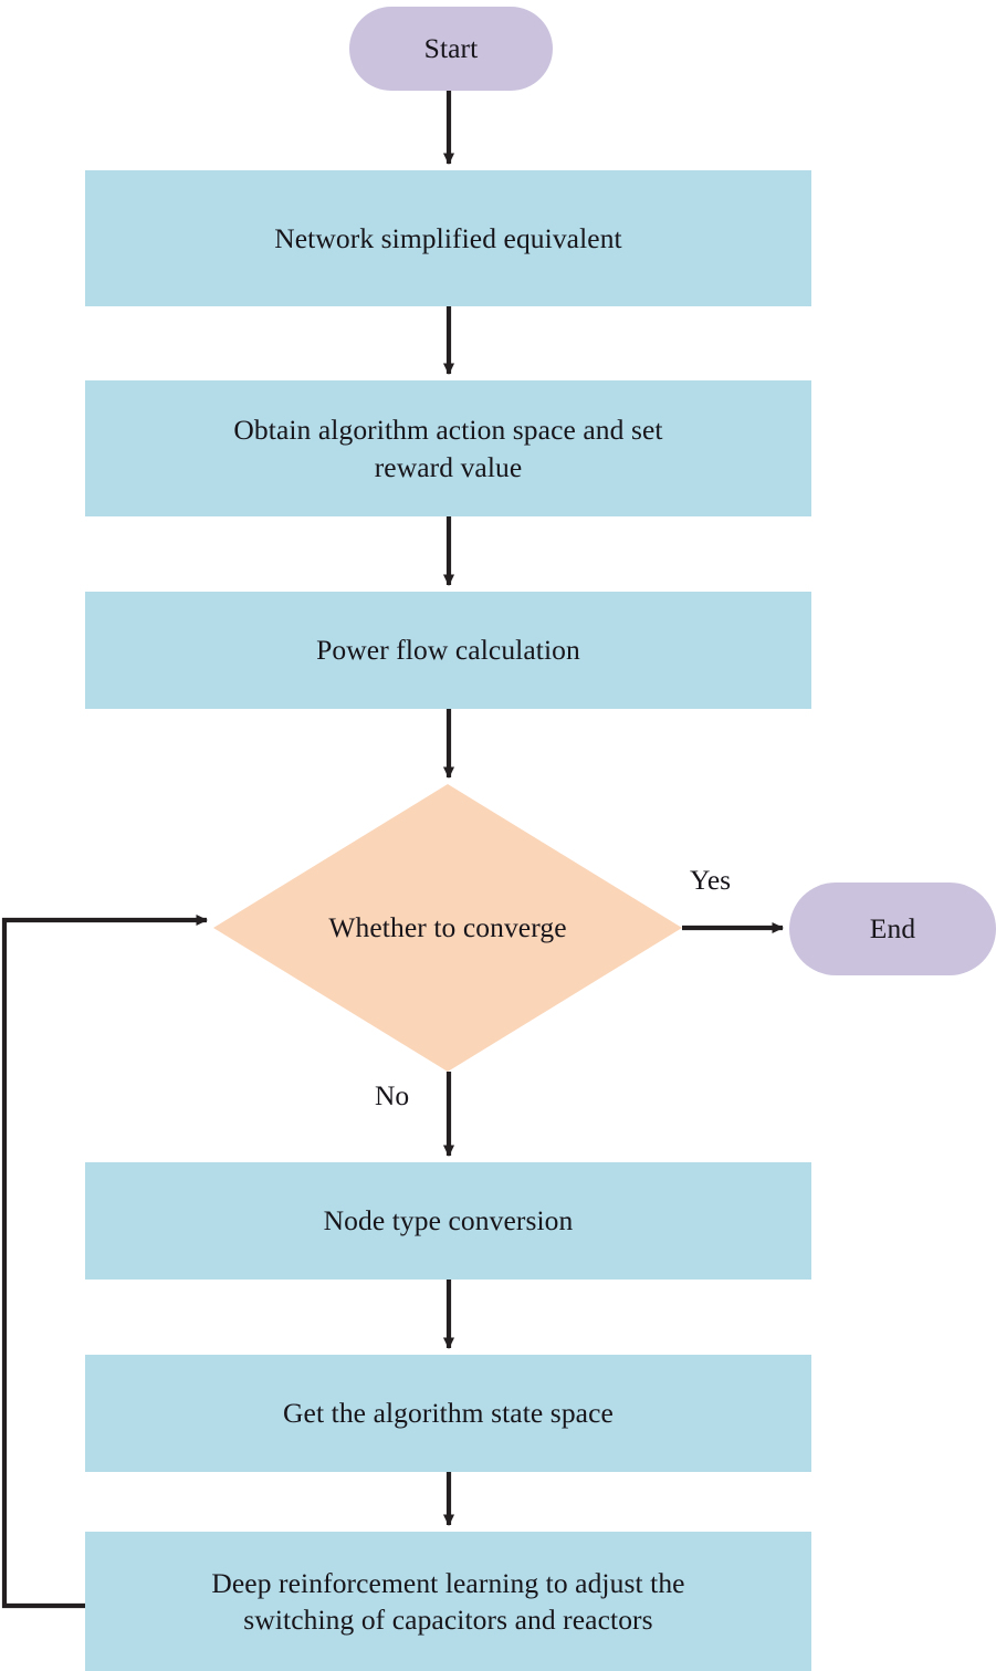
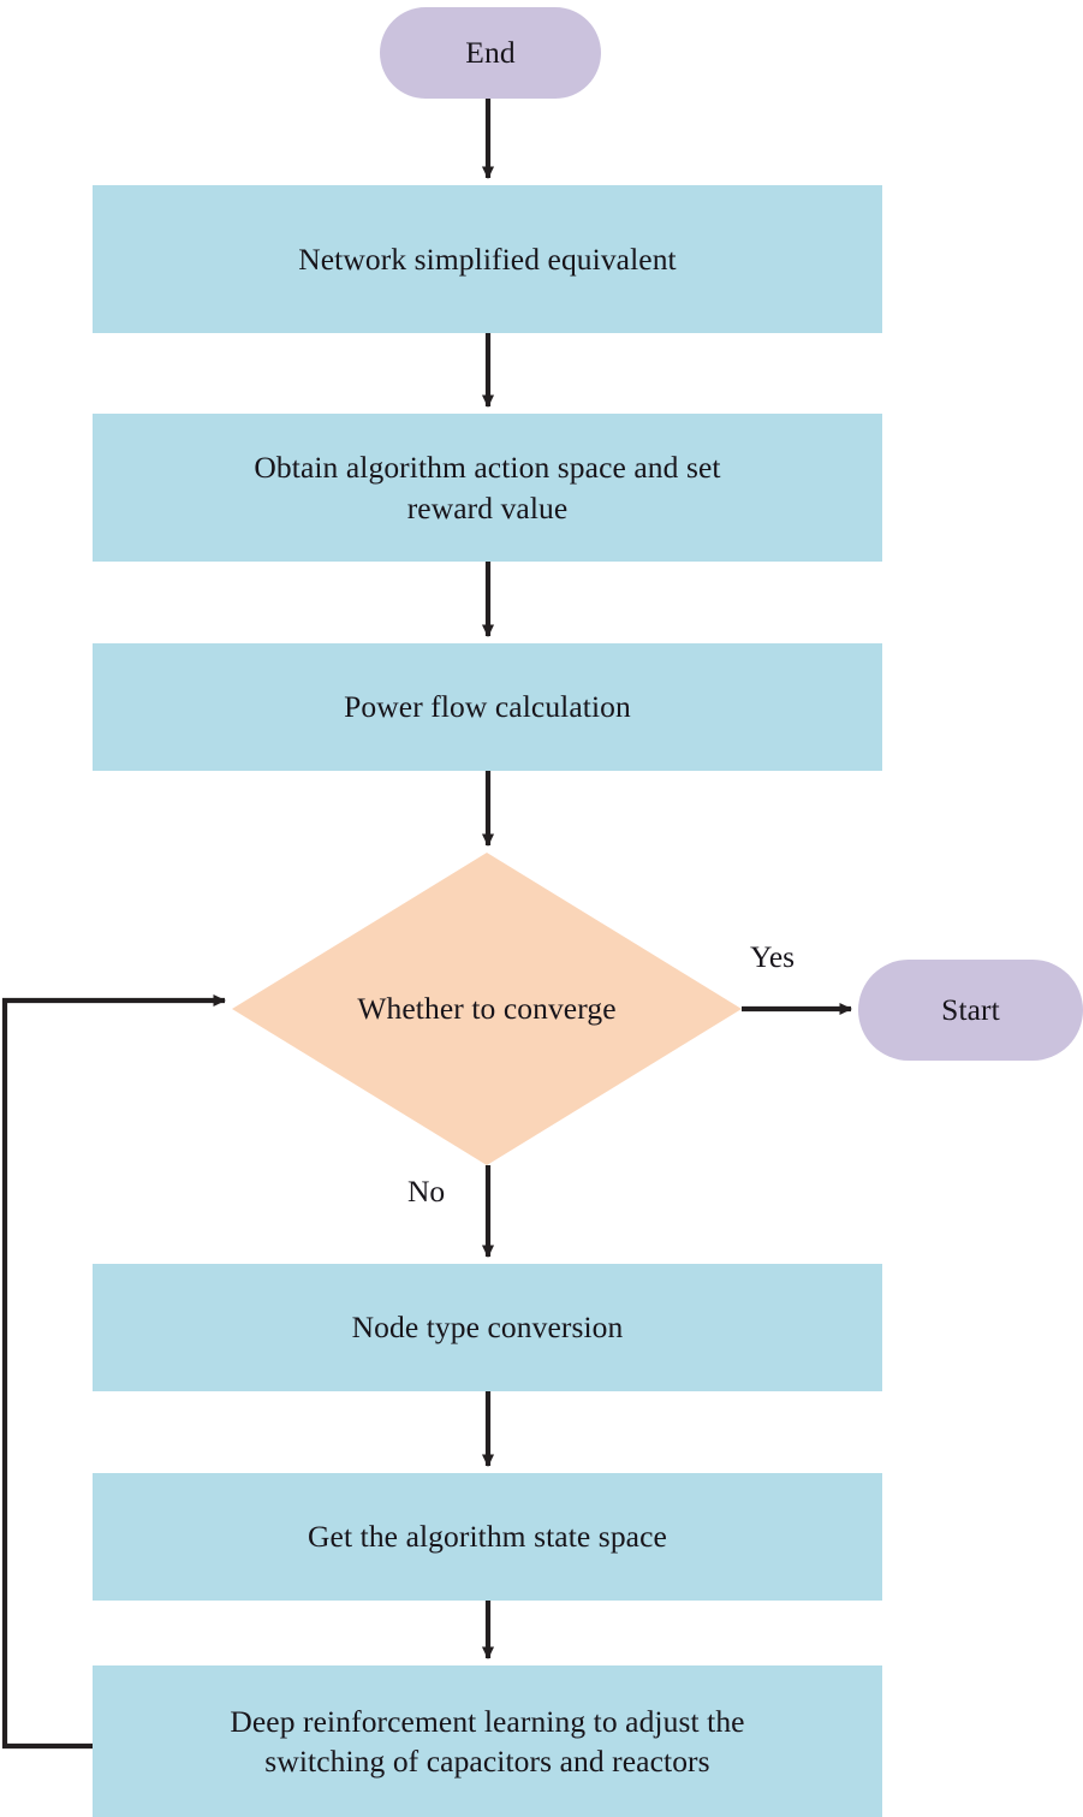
- Start
+ End
  Network simplified equivalent
  Obtain algorithm action space and set
  reward value
  Power flow calculation
  Whether to converge
- End
+ Start
  Node type conversion
  Get the algorithm state space
  Deep reinforcement learning to adjust the
  switching of capacitors and reactors
  Yes
  No
